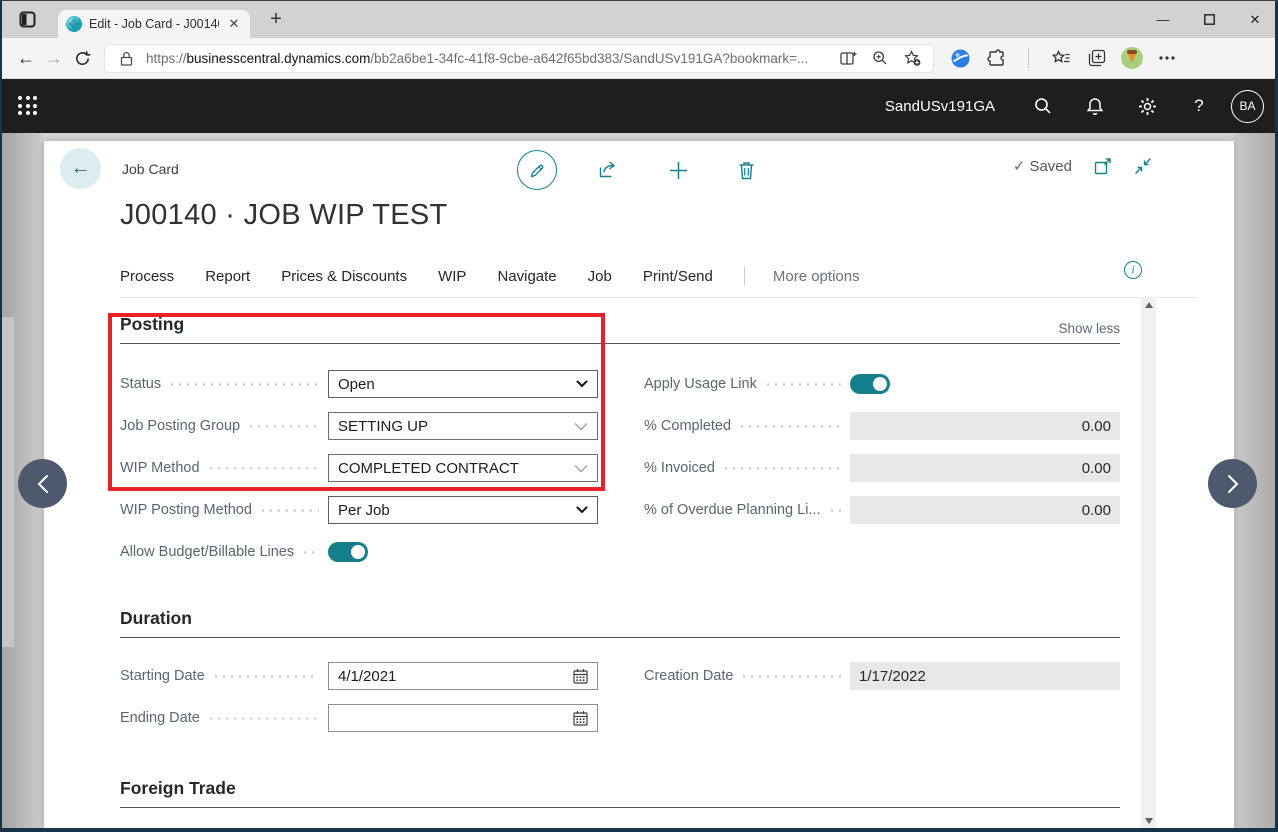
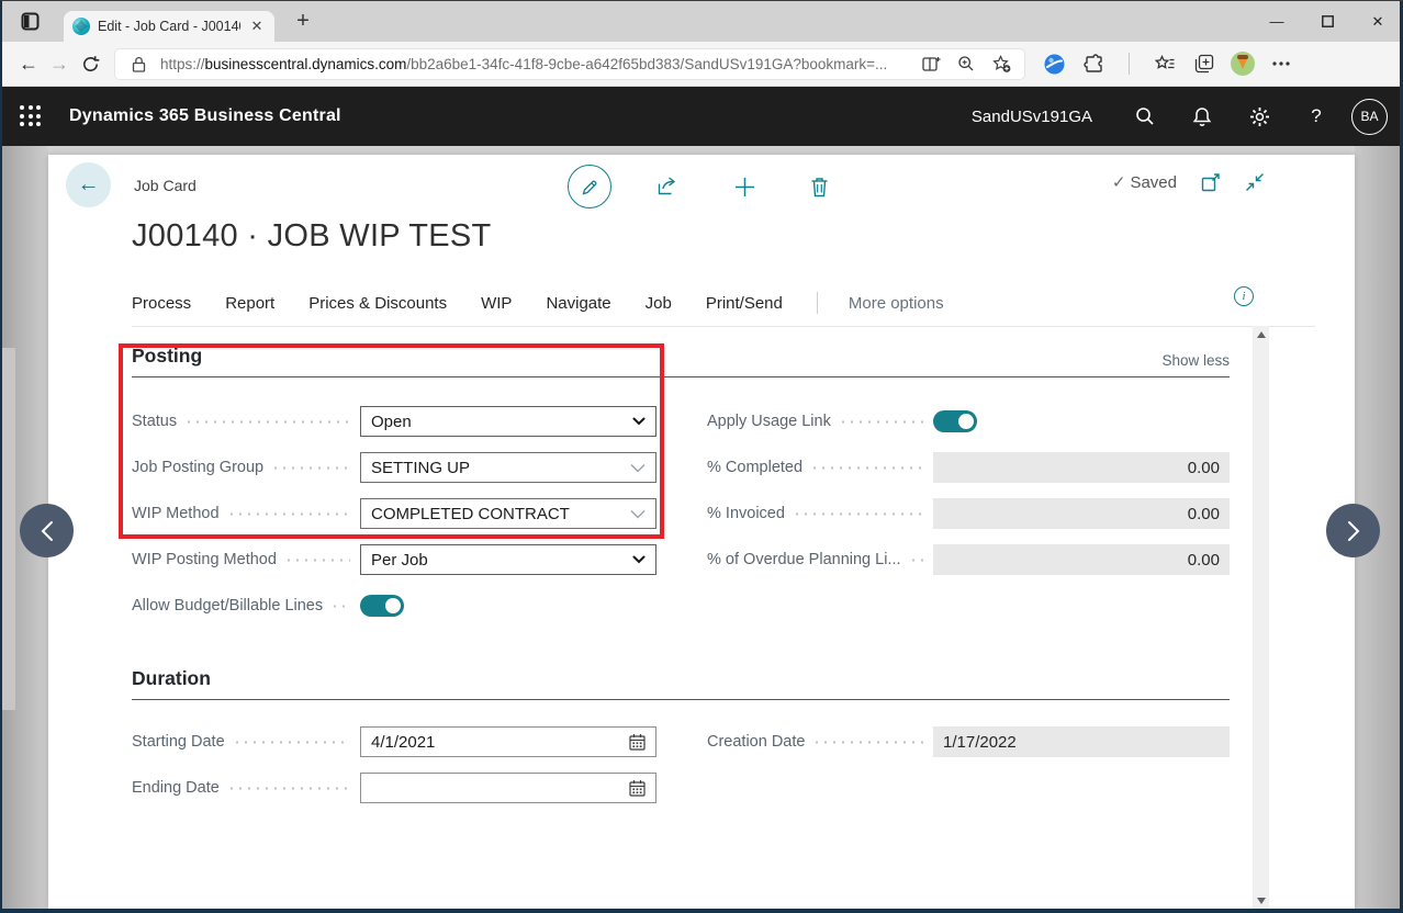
  Edit - Job Card - J0014
  ✕
  +
  —
  ✕
  ←
  →
  https://businesscentral.dynamics.com/bb2a6be1-34fc-41f8-9cbe-a642f65bd383/SandUSv191GA?bookmark=...
+ Dynamics 365 Business Central
  SandUSv191GA
  ?
  BA
  ←
  Job Card
  ✓
  Saved
  J00140 · JOB WIP TEST
  Process
  Report
  Prices & Discounts
  WIP
  Navigate
  Job
  Print/Send
  More options
  i
  Posting
  Show less
  Status
  Open
  Job Posting Group
  SETTING UP
  WIP Method
  COMPLETED CONTRACT
  WIP Posting Method
  Per Job
  Allow Budget/Billable Lines
  Apply Usage Link
  % Completed
  0.00
  % Invoiced
  0.00
  % of Overdue Planning Li...
  0.00
  Duration
  Starting Date
  4/1/2021
  Ending Date
  Creation Date
  1/17/2022
- Foreign Trade
